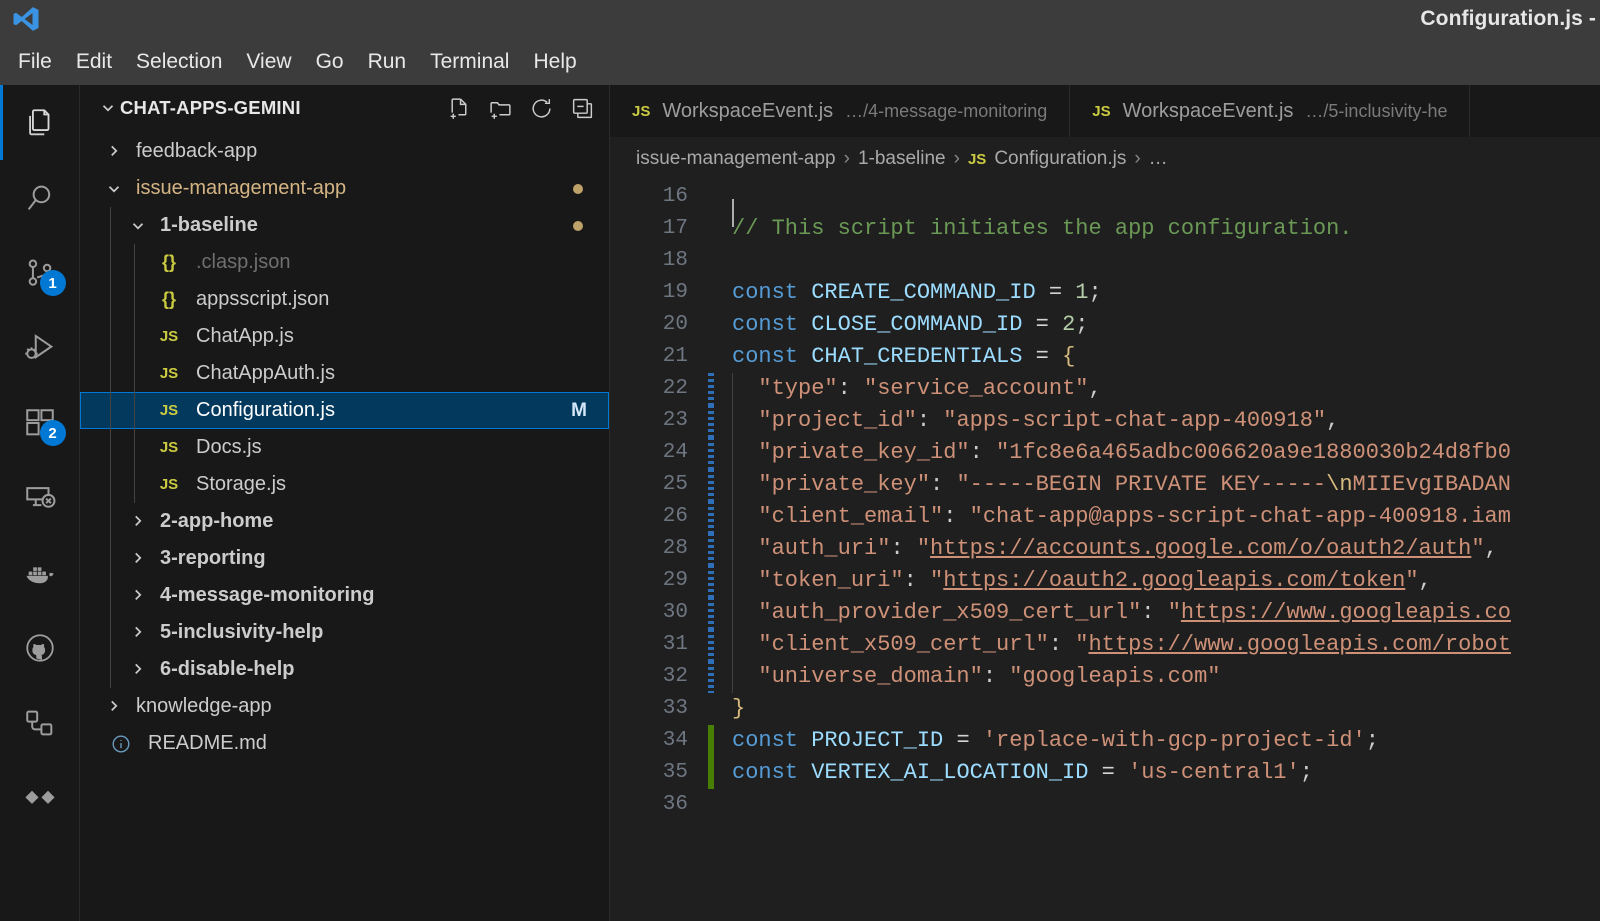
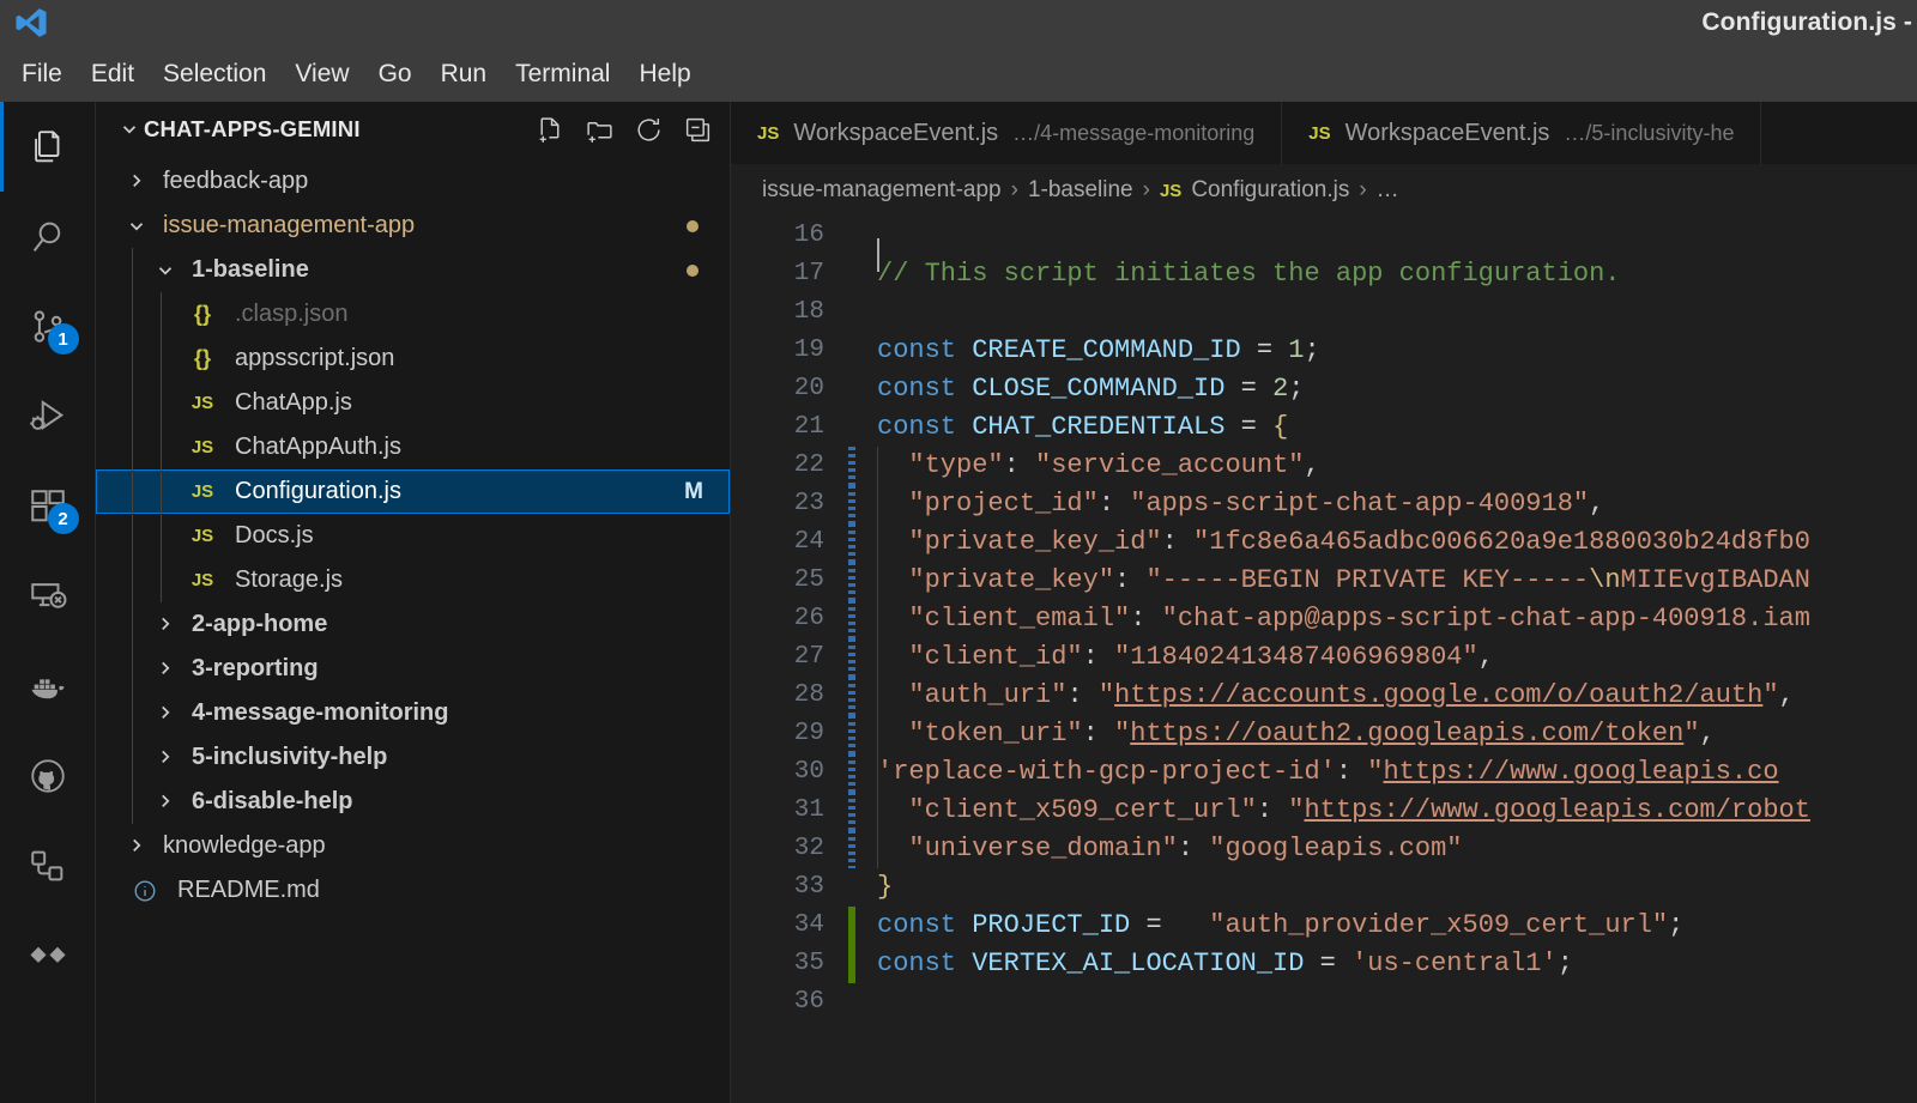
  Configuration.js -
  File
  Edit
  Selection
  View
  Go
  Run
  Terminal
  Help
  1
  2
  CHAT-APPS-GEMINI
  feedback-app
  issue-management-app
  1-baseline
  {}
  .clasp.json
  {}
  appsscript.json
  JS
  ChatApp.js
  JS
  ChatAppAuth.js
  JS
  Configuration.js
  M
  JS
  Docs.js
  JS
  Storage.js
  2-app-home
  3-reporting
  4-message-monitoring
  5-inclusivity-help
  6-disable-help
  knowledge-app
  README.md
  JS
  WorkspaceEvent.js
  …/4-message-monitoring
  JS
  WorkspaceEvent.js
  …/5-inclusivity-he
  issue-management-app
  ›
  1-baseline
  ›
  JS
  Configuration.js
  ›
  …
  16
  17
  // This script initiates the app configuration.
  18
  19
  const CREATE_COMMAND_ID = 1;
  20
  const CLOSE_COMMAND_ID = 2;
  21
  const CHAT_CREDENTIALS = {
  22
  "type": "service_account",
  23
  "project_id": "apps-script-chat-app-400918",
  24
  "private_key_id": "1fc8e6a465adbc006620a9e1880030b24d8fb0
  25
  "private_key": "-----BEGIN PRIVATE KEY-----\nMIIEvgIBADAN
  26
  "client_email": "chat-app@apps-script-chat-app-400918.iam
+ 27
+ "client_id": "118402413487406969804",
  28
  "auth_uri": "https://accounts.google.com/o/oauth2/auth",
  29
  "token_uri": "https://oauth2.googleapis.com/token",
  30
- "auth_provider_x509_cert_url": "https://www.googleapis.co
+ 'replace-with-gcp-project-id': "https://www.googleapis.co
  31
  "client_x509_cert_url": "https://www.googleapis.com/robot
  32
  "universe_domain": "googleapis.com"
  33
  }
  34
- const PROJECT_ID = 'replace-with-gcp-project-id';
+ const PROJECT_ID = "auth_provider_x509_cert_url";
  35
  const VERTEX_AI_LOCATION_ID = 'us-central1';
  36
